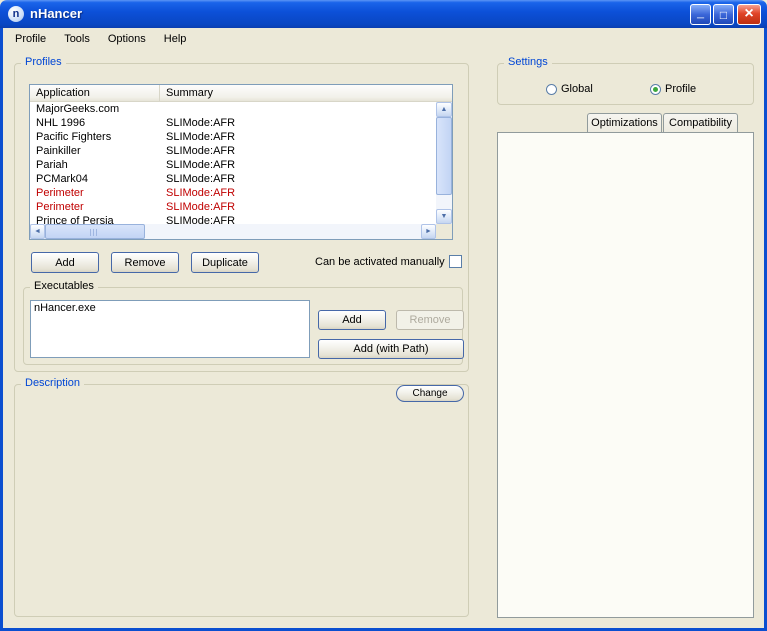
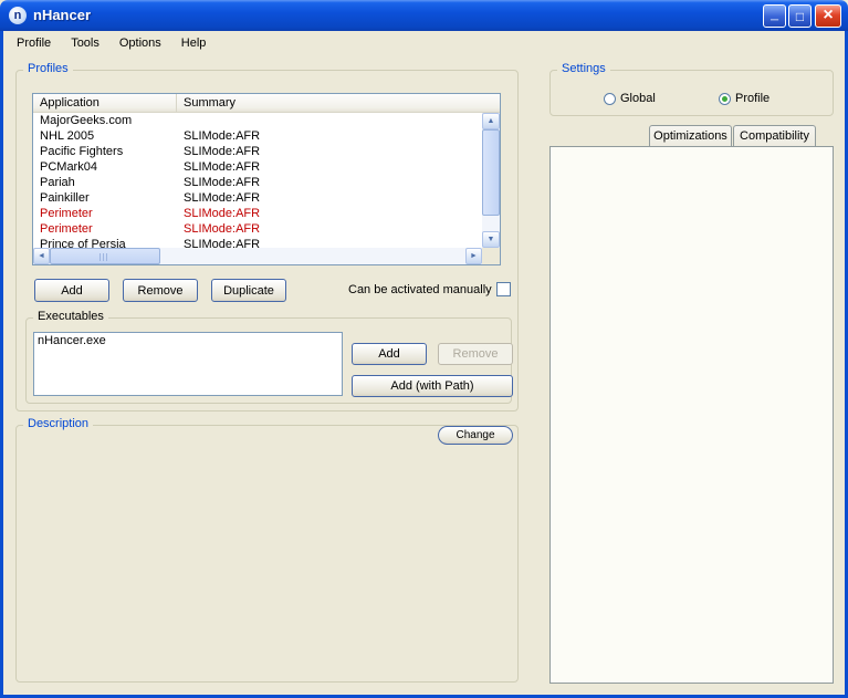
  n
  nHancer
  Profile
  Tools
  Options
  Help
  Profiles
  Application
  Summary
  MajorGeeks.com
- NHL 1996
+ NHL 2005
  SLIMode:AFR
  Pacific Fighters
  SLIMode:AFR
- Painkiller
+ PCMark04
  SLIMode:AFR
  Pariah
  SLIMode:AFR
- PCMark04
+ Painkiller
  SLIMode:AFR
  Perimeter
  SLIMode:AFR
  Perimeter
  SLIMode:AFR
  Prince of Persia
  SLIMode:AFR
  Add
  Remove
  Duplicate
  Can be activated manually
  Executables
  nHancer.exe
  Add
  Remove
  Add (with Path)
  Description
  Change
  Settings
  Global
  Profile
  Optimizations
  Compatibility
